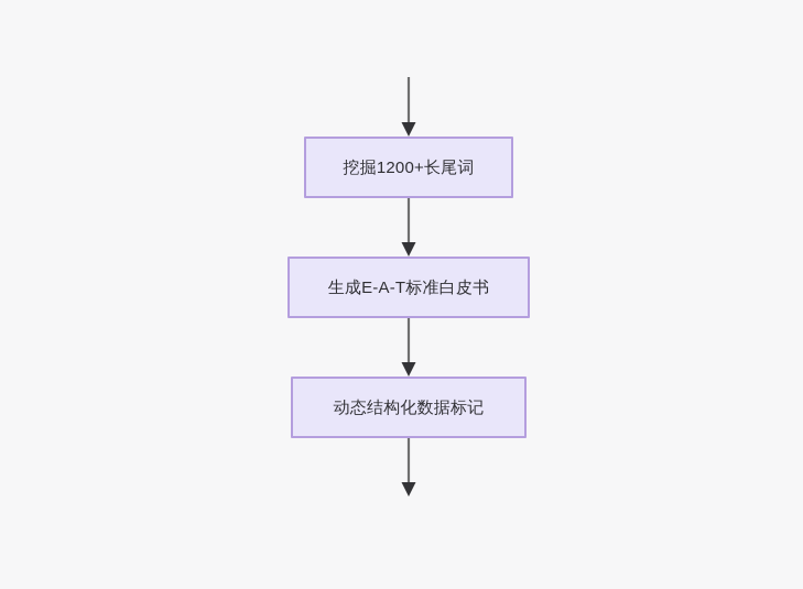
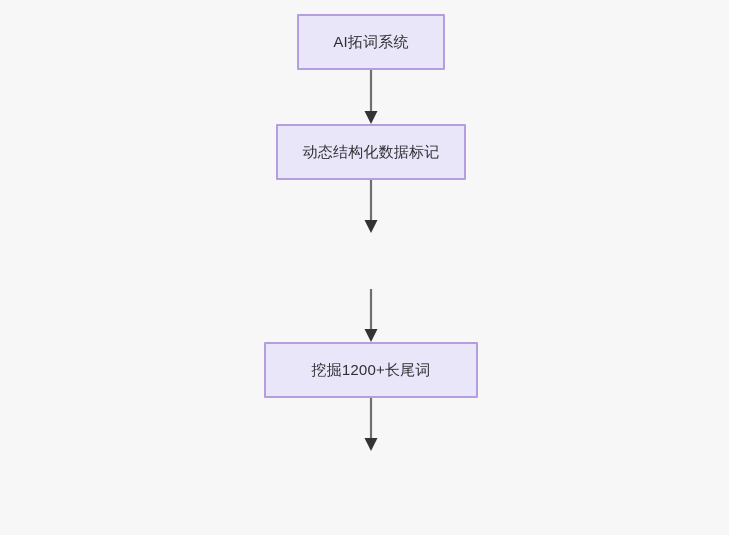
+ AI拓词系统
- 挖掘1200+长尾词
+ 动态结构化数据标记
- 生成E-A-T标准白皮书
- 动态结构化数据标记
+ 挖掘1200+长尾词
